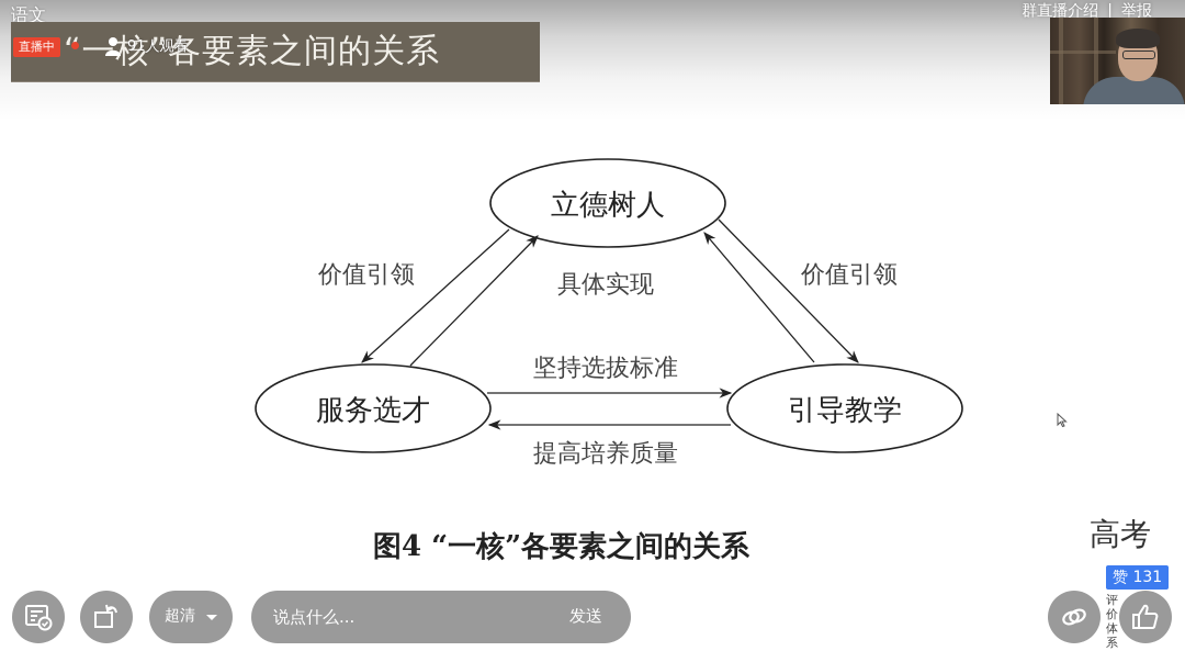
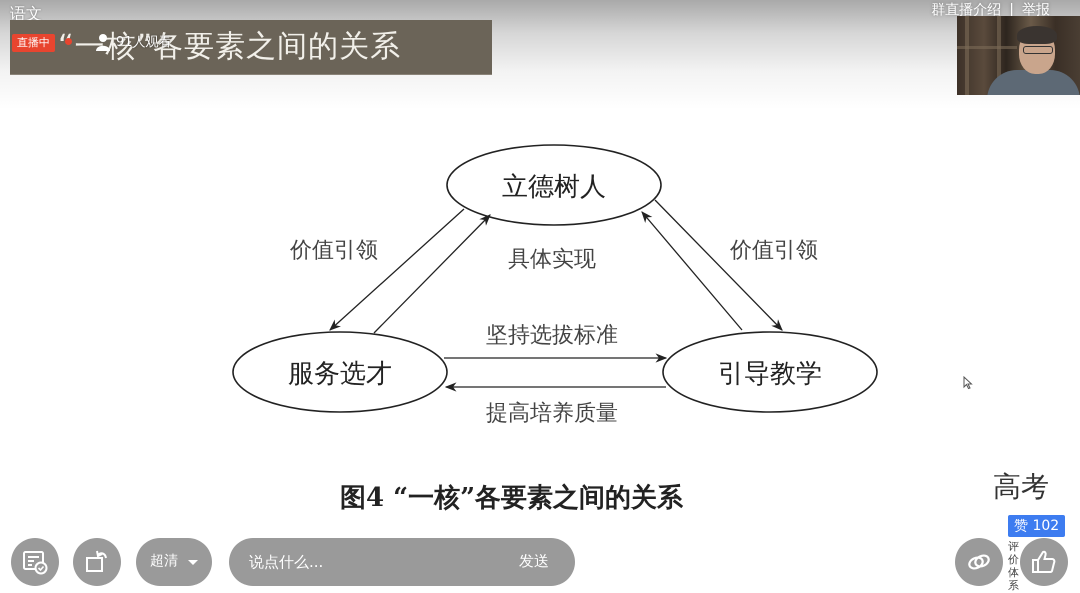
  立德树人
  服务选才
  引导教学
  价值引领
  具体实现
  价值引领
  坚持选拔标准
  提高培养质量
  图4 “一核”各要素之间的关系
  语文
  “一核”各要素之间的关系
  直播中
  91人观看
  群直播介绍 | 举报
  高考
  评价体系
  超清
  说点什么...
  发送
- 赞 131
+ 赞 102
